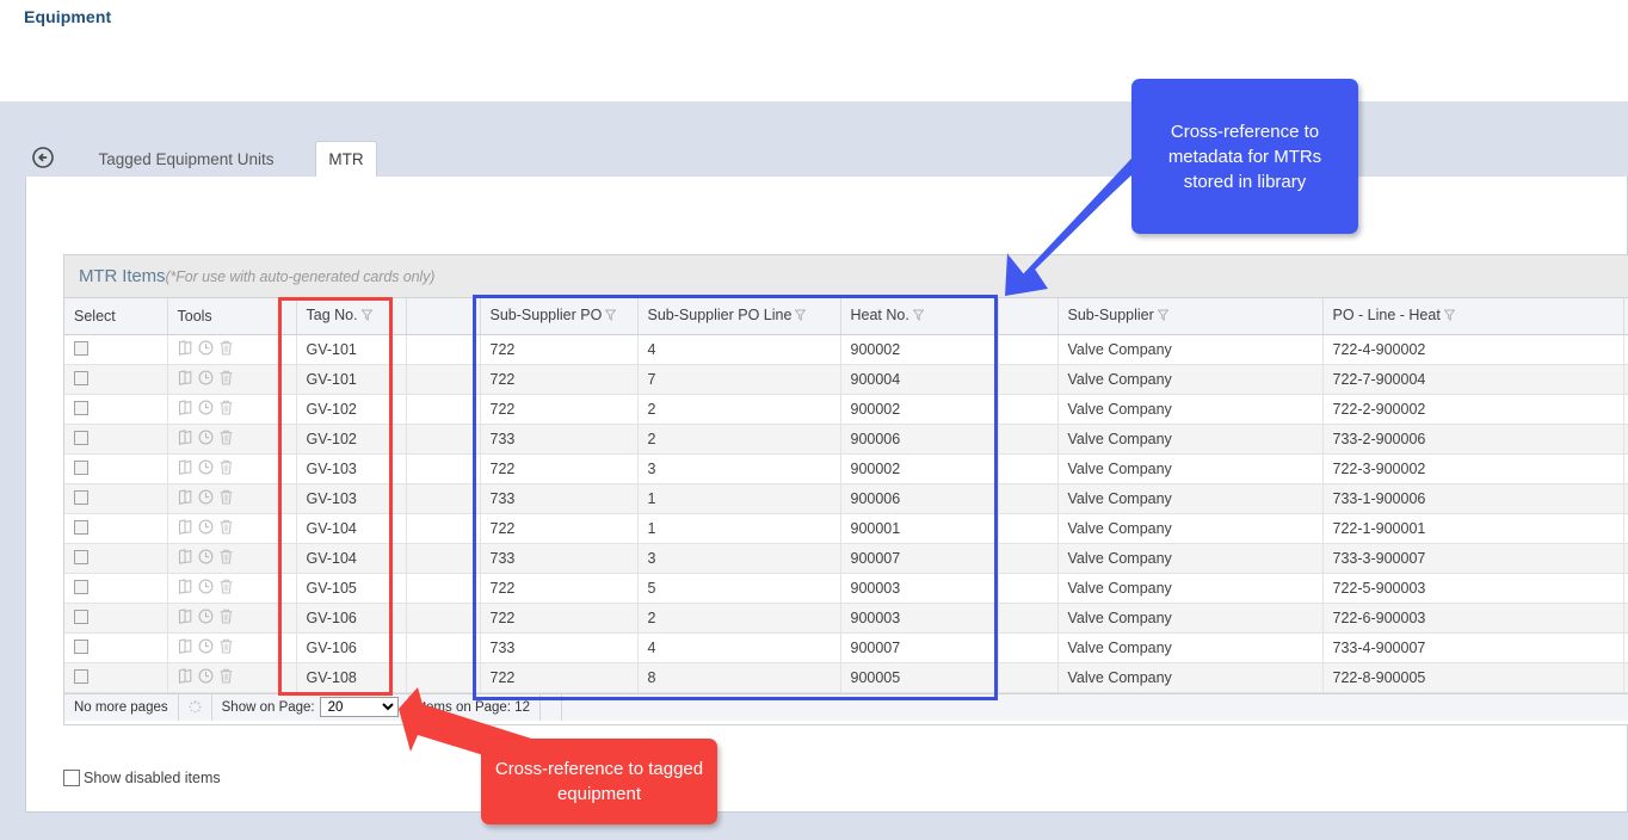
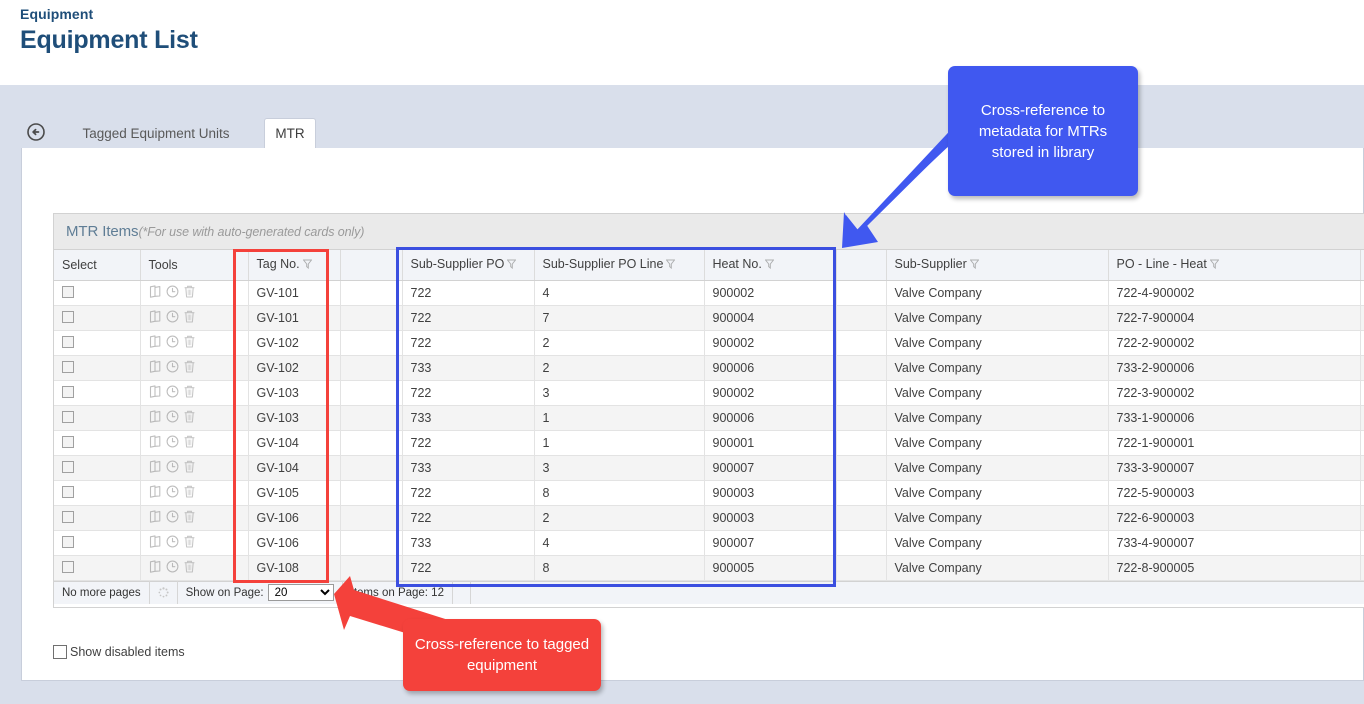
  Equipment
+ Equipment List
  Tagged Equipment Units
  MTR
  MTR Items
  (*For use with auto-generated cards only)
  Select	Tools	Tag No.		Sub-Supplier PO	Sub-Supplier PO Line	Heat No.		Sub-Supplier	PO - Line - Heat
  		GV-101		722	4	900002		Valve Company	722-4-900002
  		GV-101		722	7	900004		Valve Company	722-7-900004
  		GV-102		722	2	900002		Valve Company	722-2-900002
  		GV-102		733	2	900006		Valve Company	733-2-900006
  		GV-103		722	3	900002		Valve Company	722-3-900002
  		GV-103		733	1	900006		Valve Company	733-1-900006
  		GV-104		722	1	900001		Valve Company	722-1-900001
  		GV-104		733	3	900007		Valve Company	733-3-900007
- 		GV-105		722	5	900003		Valve Company	722-5-900003
+ 		GV-105		722	8	900003		Valve Company	722-5-900003
  		GV-106		722	2	900003		Valve Company	722-6-900003
  		GV-106		733	4	900007		Valve Company	733-4-900007
  		GV-108		722	8	900005		Valve Company	722-8-900005
  No more pages
  Show on Page:
  20
  ms on Page: 12
  Show disabled items
  Cross-reference to metadata for MTRs stored in library
  Cross-reference to tagged equipment
